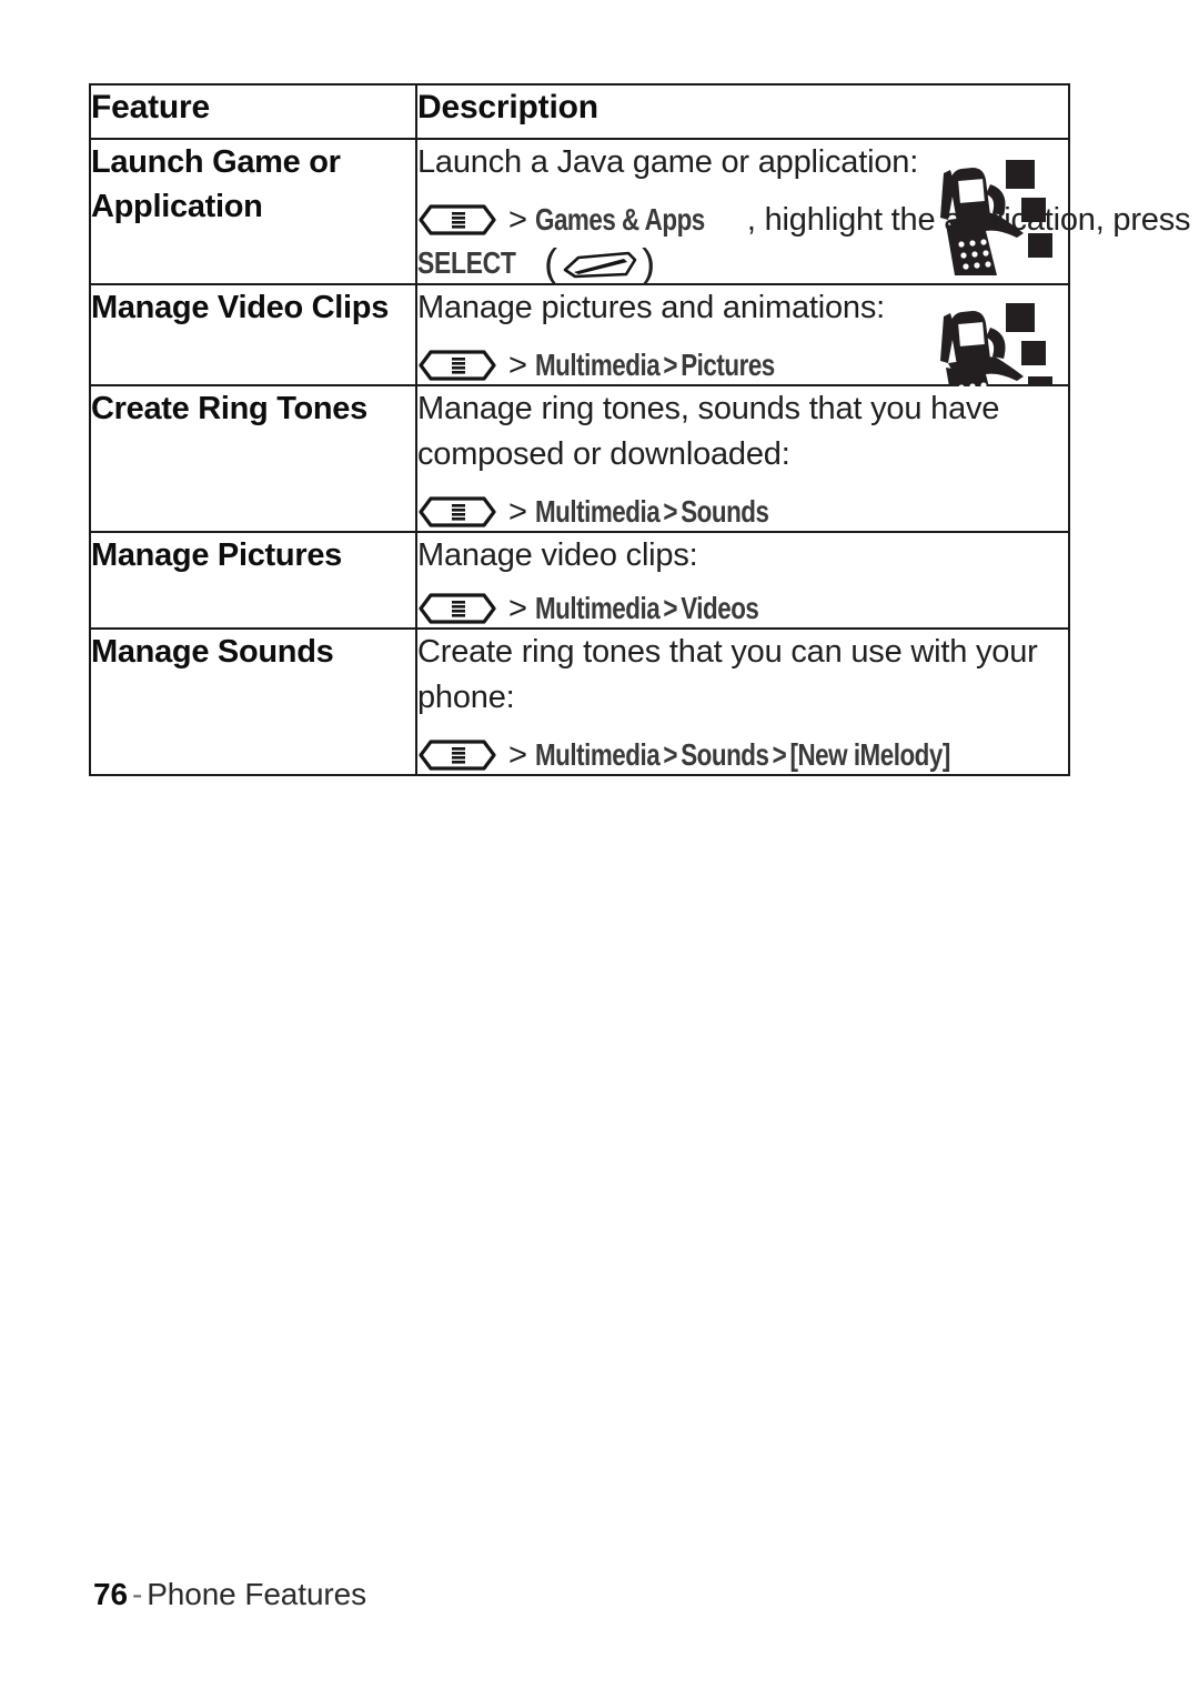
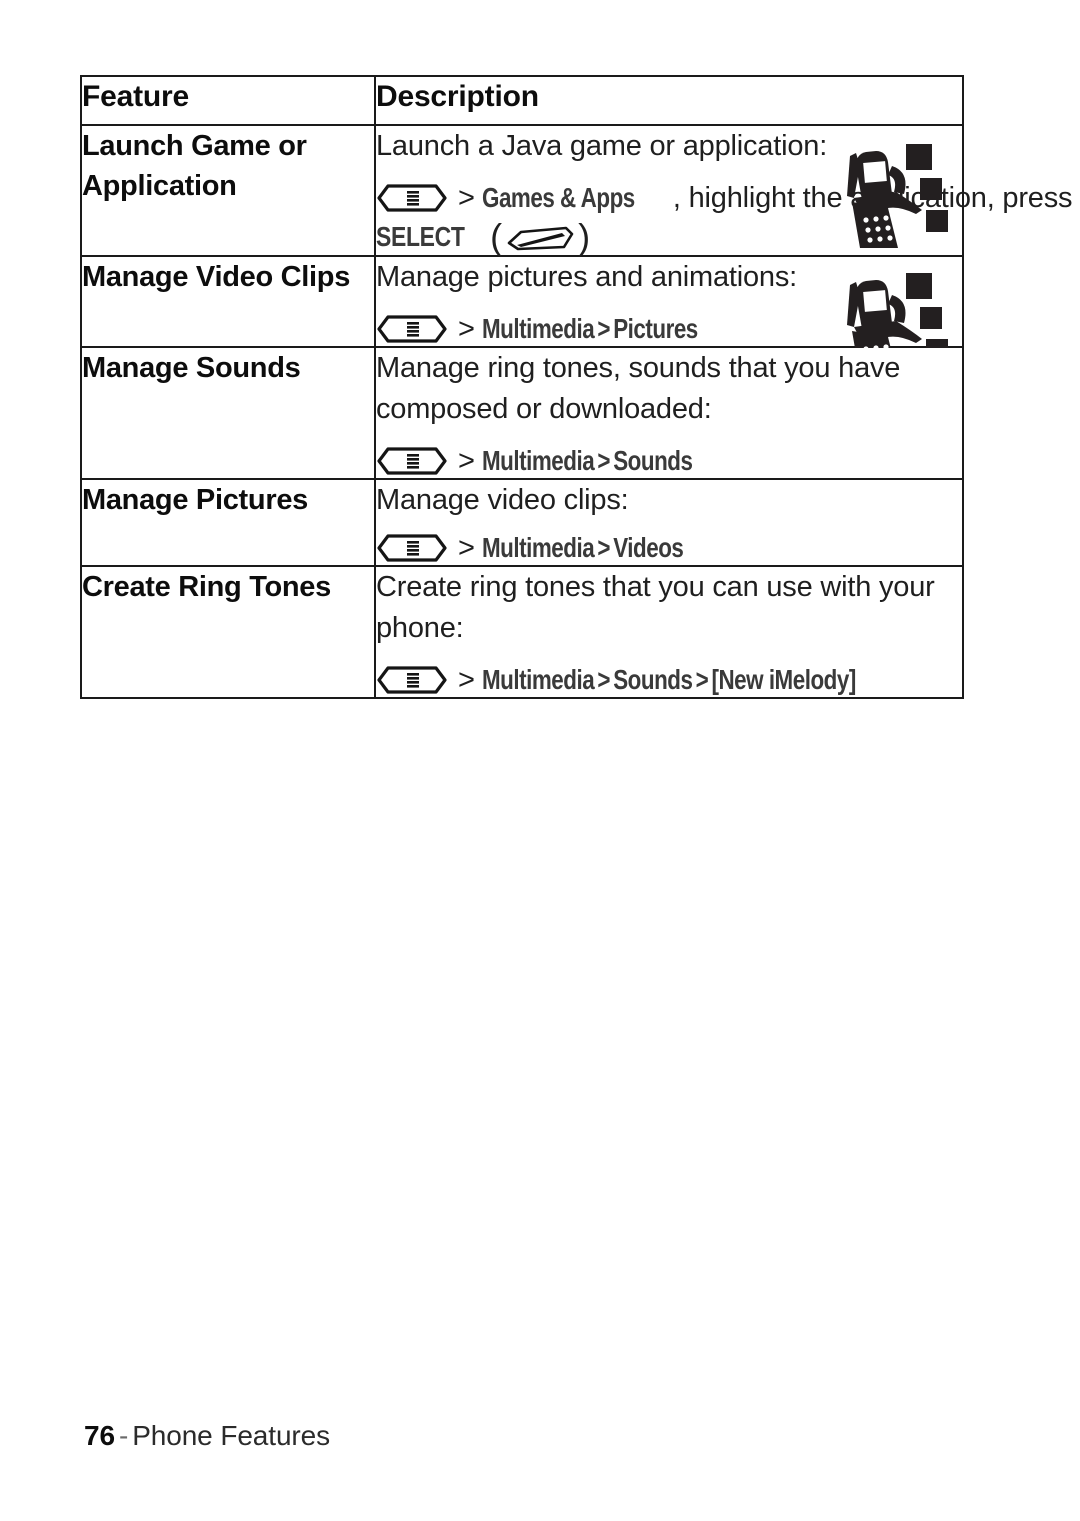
  Feature	Description
  Launch Game or Application	Launch a Java game or application: > Games & Apps , highlight theiction, press SELECT ( )
  Manage Video Clips	Manage pictures and animations: > Multimedia>Pictures
- Create Ring Tones	Manage ring tones, sounds that you have composed or downloaded: > Multimedia>Sounds
+ Manage Sounds	Manage ring tones, sounds that you have composed or downloaded: > Multimedia>Sounds
  Manage Pictures	Manage video clips: > Multimedia>Videos
- Manage Sounds	Create ring tones that you can use with your phone: > Multimedia>Sounds>[New iMelody]
+ Create Ring Tones	Create ring tones that you can use with your phone: > Multimedia>Sounds>[New iMelody]
  76 - Phone Features
